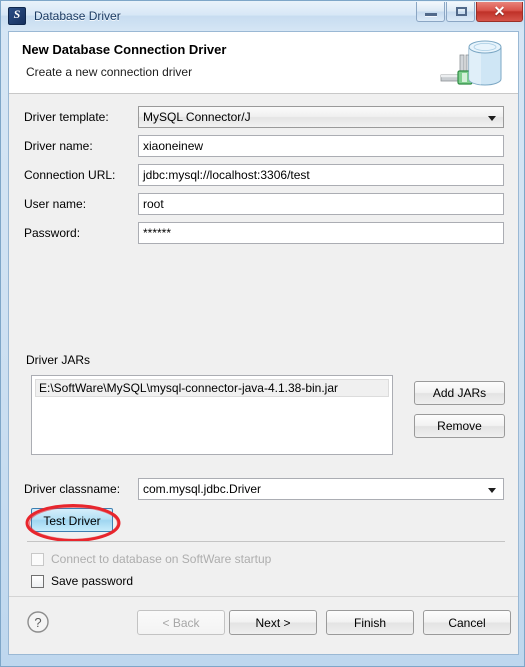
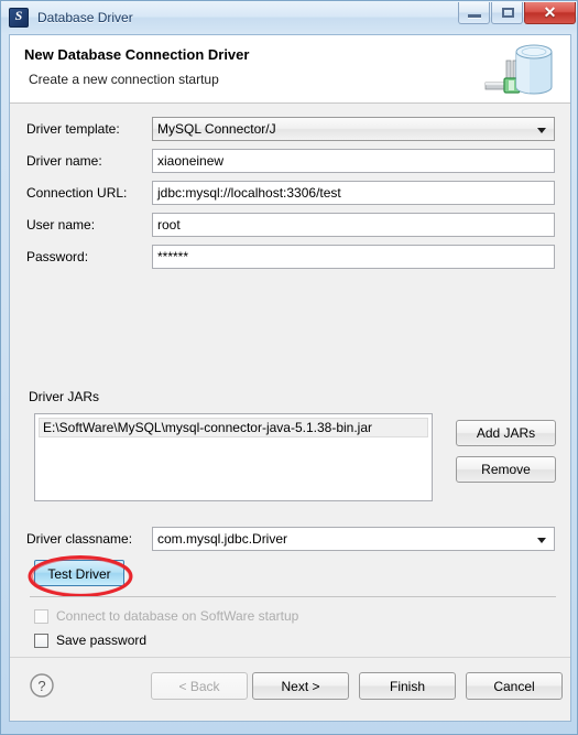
  Database Driver
  ✕
  New Database Connection Driver
- Create a new connection driver
+ Create a new connection startup
  Driver template:
  MySQL Connector/J
  Driver name:
  xiaoneinew
  Connection URL:
  jdbc:mysql://localhost:3306/test
  User name:
  root
  Password:
  ******
  Driver JARs
- E:\SoftWare\MySQL\mysql-connector-java-4.1.38-bin.jar
+ E:\SoftWare\MySQL\mysql-connector-java-5.1.38-bin.jar
  Add JARs
  Remove
  Driver classname:
  com.mysql.jdbc.Driver
  Test Driver
  Connect to database on SoftWare startup
  Save password
  ?
  < Back
  Next >
  Finish
  Cancel
